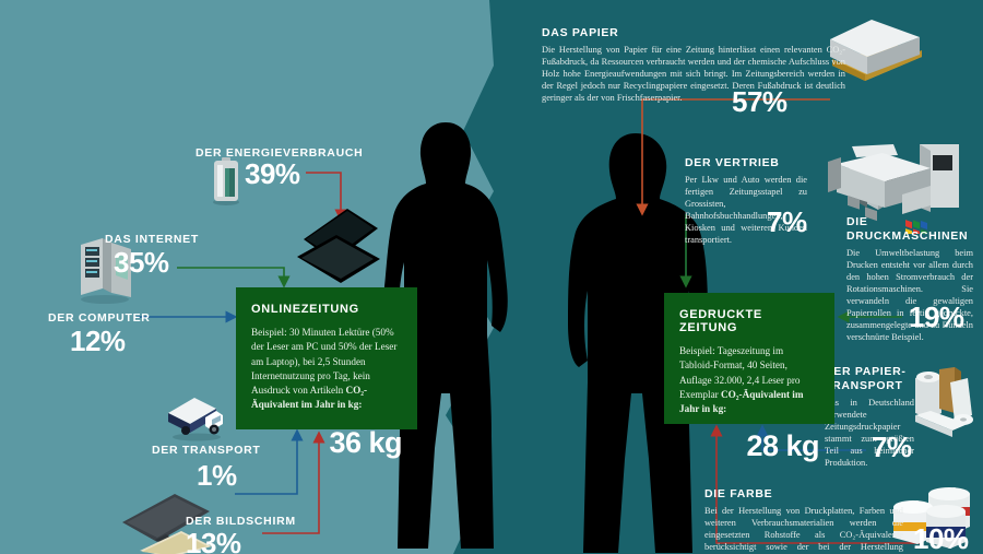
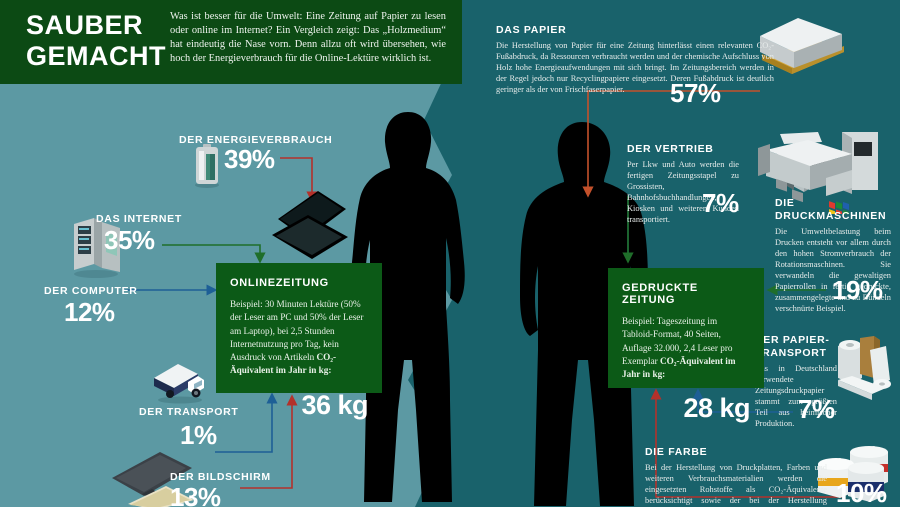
+ SAUBER
+ GEMACHT
+ Was ist besser für die Umwelt: Eine Zeitung auf Papier zu lesen oder online im Internet? Ein Vergleich zeigt: Das „Holzmedium“ hat eindeutig die Nase vorn. Denn allzu oft wird übersehen, wie hoch der Energieverbrauch für die Online-Lektüre wirklich ist.
  DER ENERGIEVERBRAUCH
  39%
  DAS INTERNET
  35%
  DER COMPUTER
  12%
  DER TRANSPORT
  1%
  DER BILDSCHIRM
  13%
  ONLINEZEITUNG
  Beispiel: 30 Minuten Lektüre (50% der Leser am PC und 50% der Leser am Laptop), bei 2,5 Stunden Internetnutzung pro Tag, kein Ausdruck von Artikeln CO₂-Äquivalent im Jahr in kg:
  36 kg
  DAS PAPIER
  Die Herstellung von Papier für eine Zeitung hinterlässt einen relevanten CO₂-Fußabdruck, da Ressourcen verbraucht werden und der chemische Aufschluss von Holz hohe Energieaufwendungen mit sich bringt. Im Zeitungsbereich werden in der Regel jedoch nur Recyclingpapiere eingesetzt. Deren Fußabdruck ist deutlich geringer als der von Frischfaserpapier.
  57%
  DER VERTRIEB
  Per Lkw und Auto werden die fertigen Zeitungsstapel zu Grossisten, Bahnhofsbuchhandlungen, Kiosken und weiteren Kunden transportiert.
  7%
  DIE DRUCKMASCHINEN
  Die Umweltbelastung beim Drucken entsteht vor allem durch den hohen Stromverbrauch der Rotationsmaschinen. Sie verwandeln die gewaltigen Papierrollen in fertig gedruckte, zusammengelegte und zu Bündeln verschnürte Beispiel.
  19%
  ER PAPIER-
  RANSPORT
  s in Deutschland rwendete Zeitungsdruckpapier stammt zum größten Teil aus heimischer Produktion.
  7%
  DIE FARBE
  10%
  GEDRUCKTE ZEITUNG
  Beispiel: Tageszeitung im Tabloid-Format, 40 Seiten, Auflage 32.000, 2,4 Leser pro Exemplar CO₂-Äquivalent im Jahr in kg:
  28 kg
